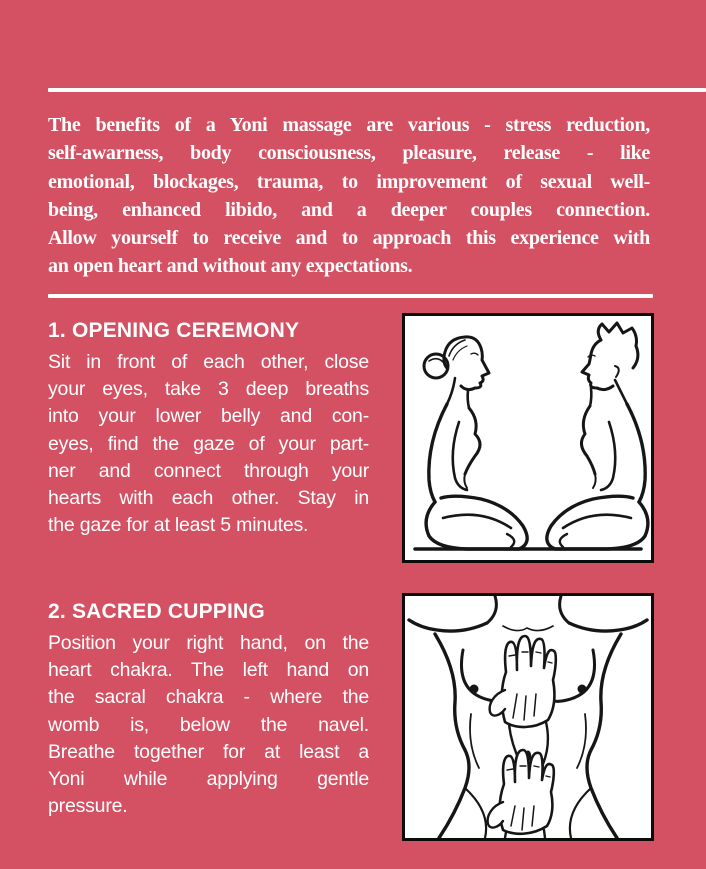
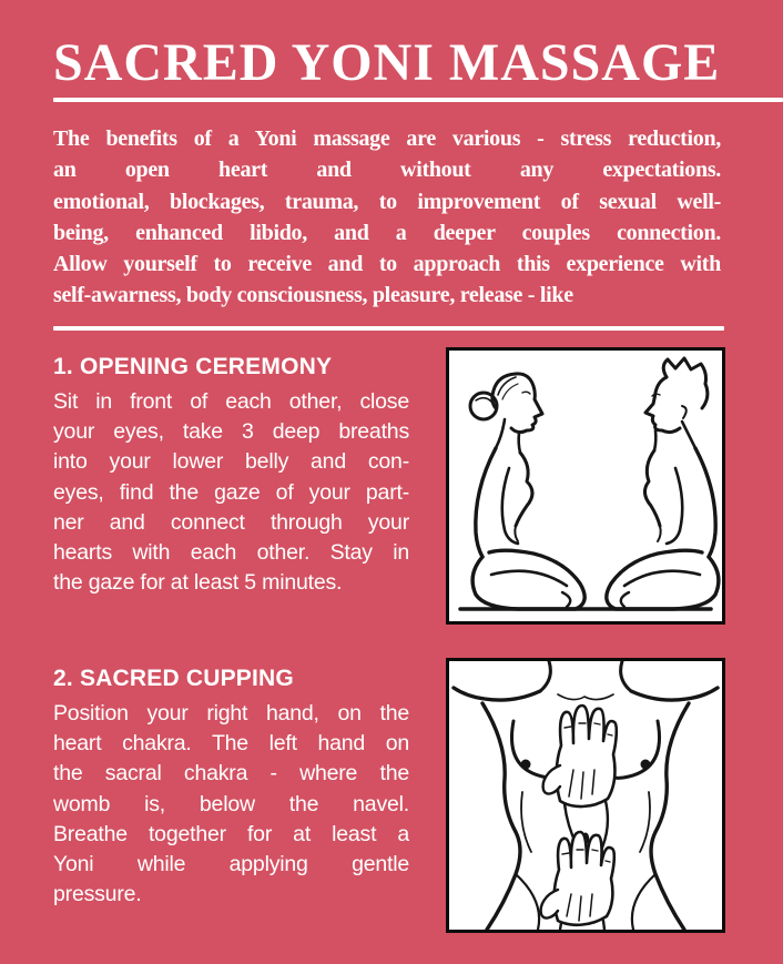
+ SACRED YONI MASSAGE
  The benefits of a Yoni massage are various - stress reduction,
- self-awarness, body consciousness, pleasure, release - like
+ an open heart and without any expectations.
  emotional, blockages, trauma, to improvement of sexual well-
  being, enhanced libido, and a deeper couples connection.
  Allow yourself to receive and to approach this experience with
- an open heart and without any expectations.
+ self-awarness, body consciousness, pleasure, release - like
  1. OPENING CEREMONY
  Sit in front of each other, close
  your eyes, take 3 deep breaths
  into your lower belly and con-
  eyes, find the gaze of your part-
  ner and connect through your
  hearts with each other. Stay in
  the gaze for at least 5 minutes.
  2. SACRED CUPPING
  Position your right hand, on the
  heart chakra. The left hand on
  the sacral chakra - where the
  womb is, below the navel.
  Breathe together for at least a
  Yoni while applying gentle
  pressure.
